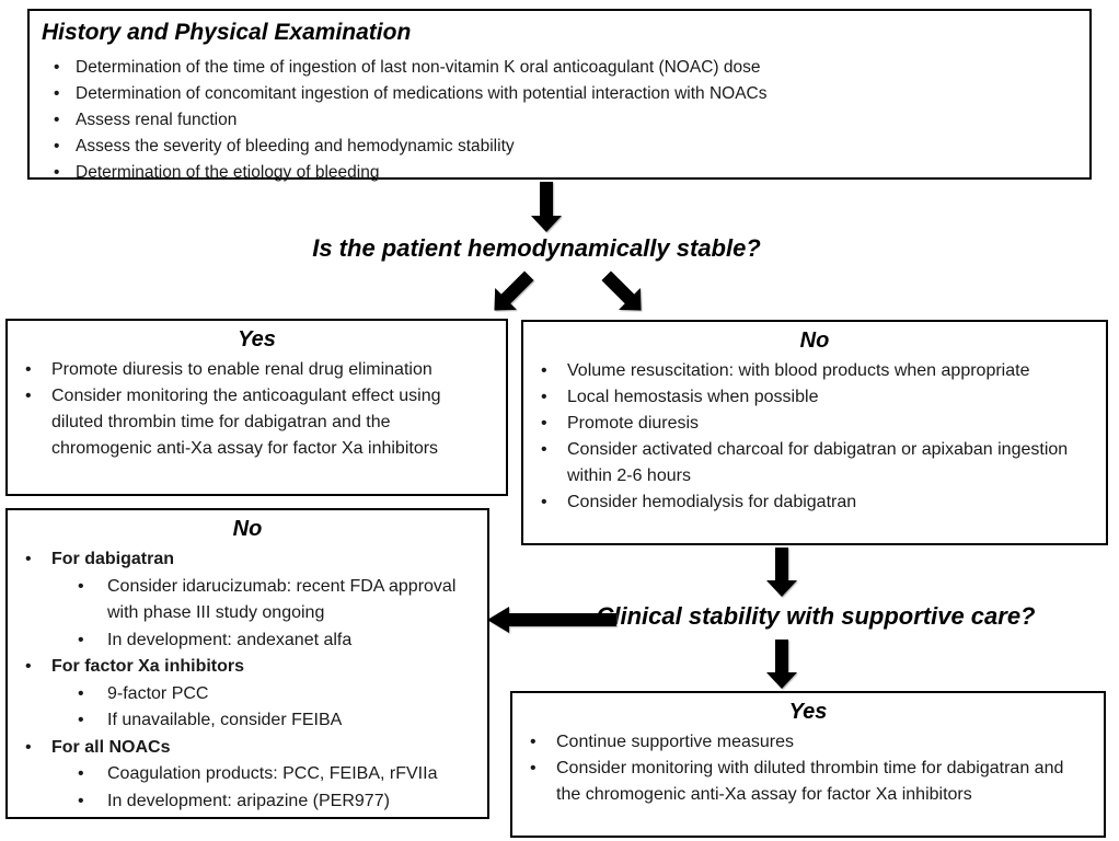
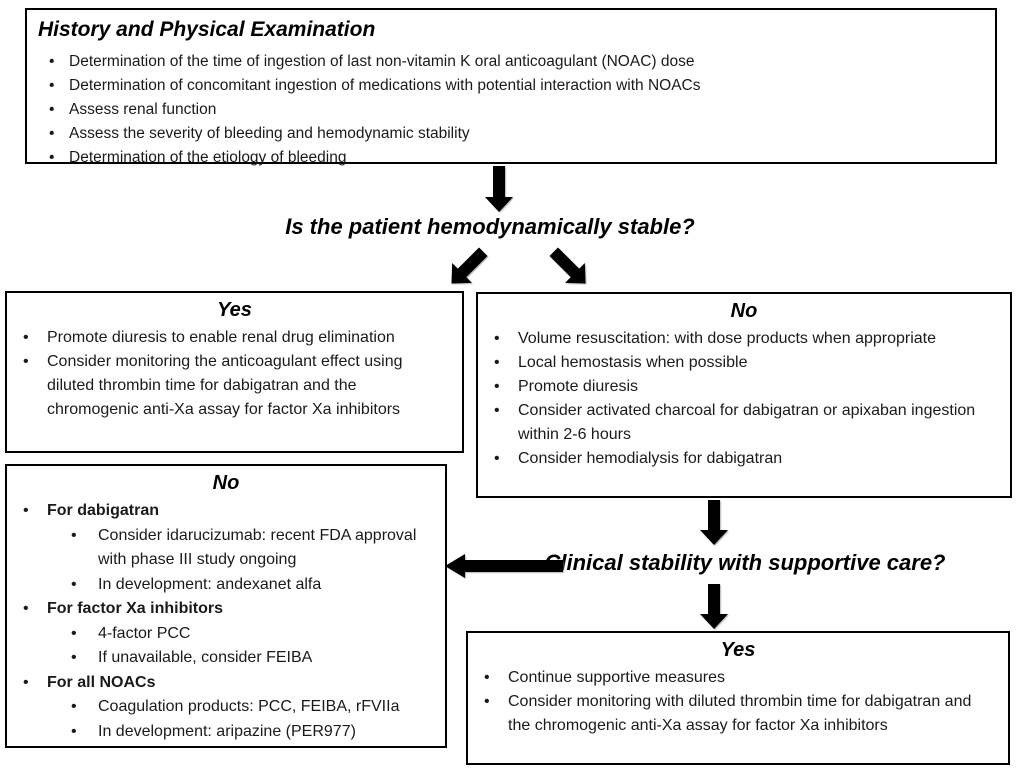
  History and Physical Examination
  Determination of the time of ingestion of last non-vitamin K oral anticoagulant (NOAC) dose
  Determination of concomitant ingestion of medications with potential interaction with NOACs
  Assess renal function
  Assess the severity of bleeding and hemodynamic stability
  Determination of the etiology of bleeding
  Is the patient hemodynamically stable?
  Yes
  Promote diuresis to enable renal drug elimination
  Consider monitoring the anticoagulant effect using diluted thrombin time for dabigatran and the chromogenic anti-Xa assay for factor Xa inhibitors
  No
- Volume resuscitation: with blood products when appropriate
+ Volume resuscitation: with dose products when appropriate
  Local hemostasis when possible
  Promote diuresis
  Consider activated charcoal for dabigatran or apixaban ingestion within 2-6 hours
  Consider hemodialysis for dabigatran
  linical stability with supportive care?
  No
  For dabigatran
  Consider idarucizumab: recent FDA approval with phase III study ongoing
  In development: andexanet alfa
  For factor Xa inhibitors
- 9-factor PCC
+ 4-factor PCC
  If unavailable, consider FEIBA
  For all NOACs
  Coagulation products: PCC, FEIBA, rFVIIa
  In development: aripazine (PER977)
  Yes
  Continue supportive measures
  Consider monitoring with diluted thrombin time for dabigatran and the chromogenic anti-Xa assay for factor Xa inhibitors
